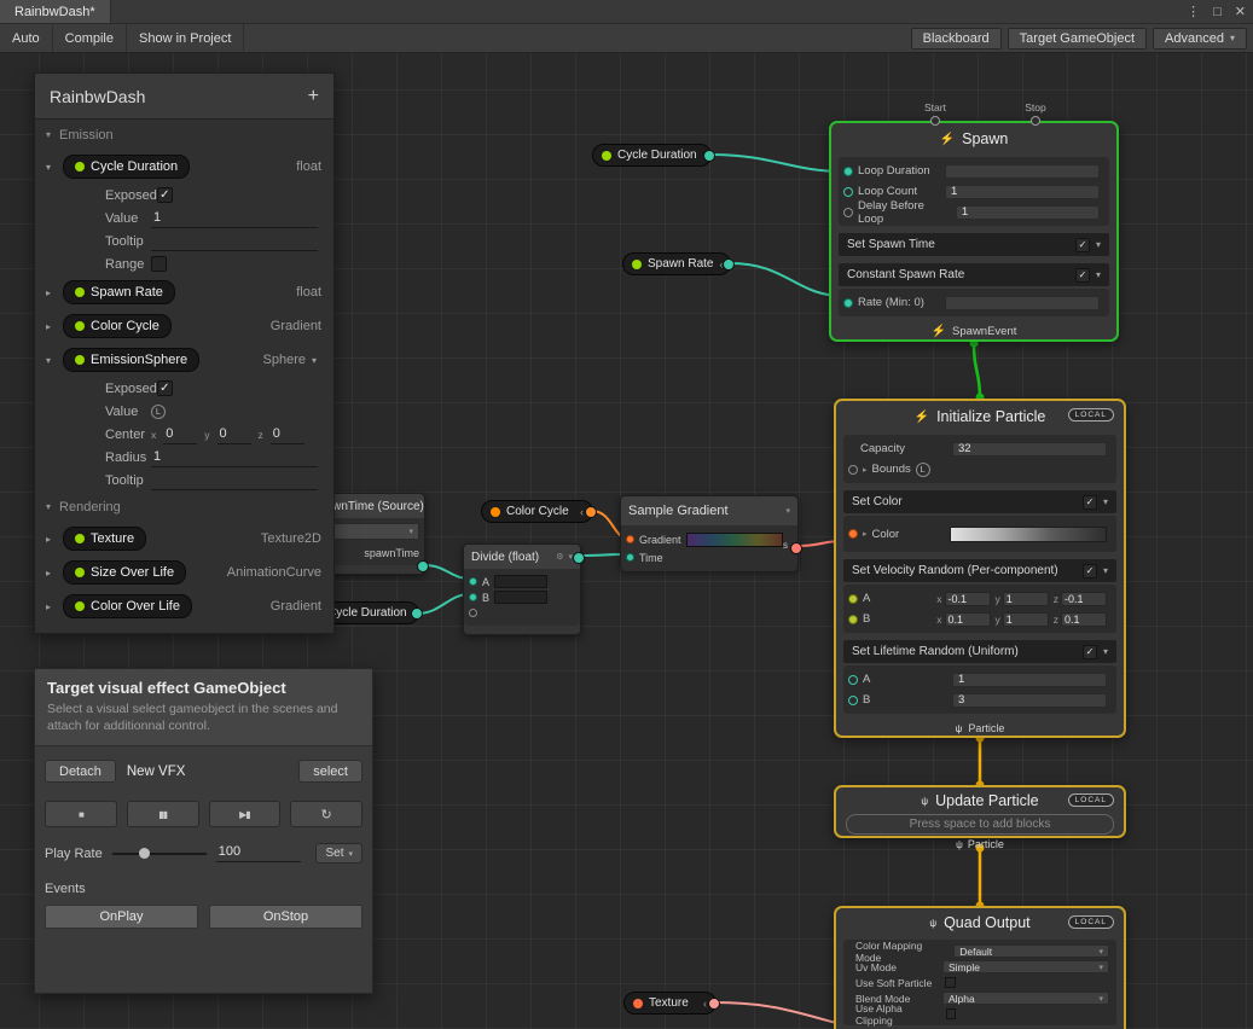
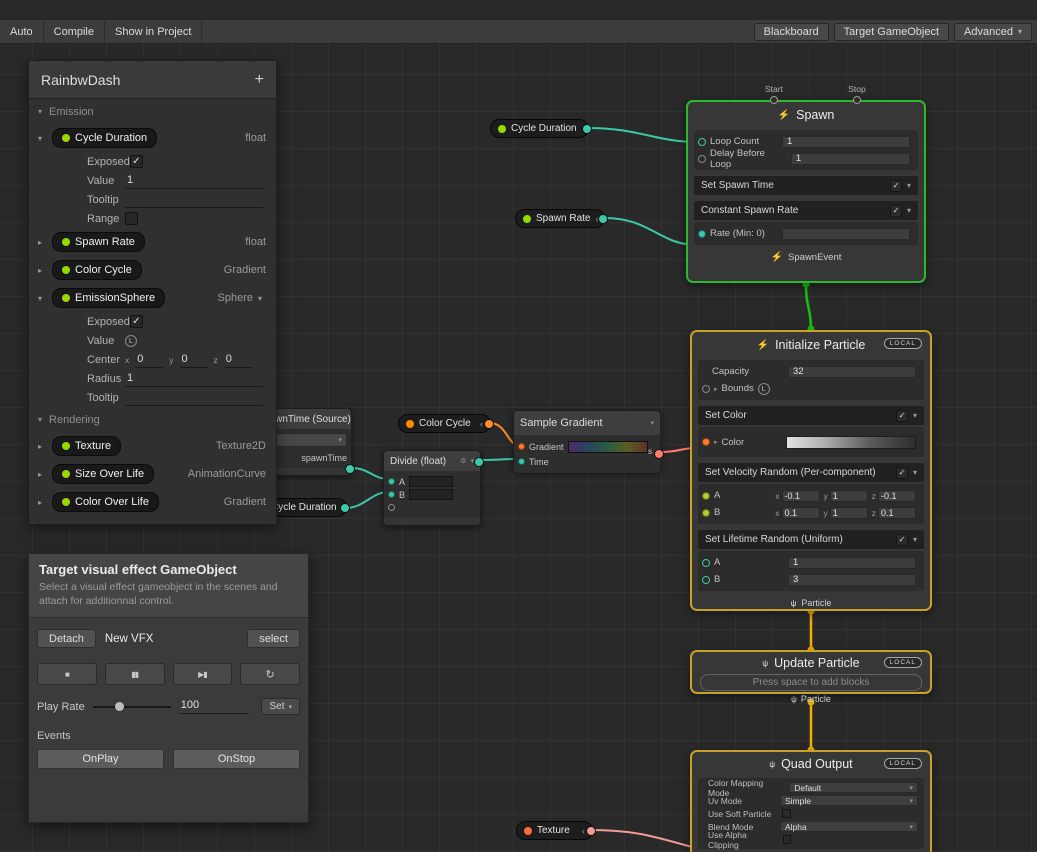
  Start
  Stop
  ⚡
  Spawn
- Loop Duration
  Loop Count
  1
  Delay Before Loop
  1
  Set Spawn Time
  ✓
  ▾
  Constant Spawn Rate
  ✓
  ▾
  Rate (Min: 0)
  ⚡
  SpawnEvent
  ⚡
  Initialize Particle
  Capacity
  32
  Bounds
  L
  Set Color
  ✓
  ▾
  Color
  Set Velocity Random (Per-component)
  ✓
  ▾
  A
  x
  -0.1
  y
  1
  z
  -0.1
  B
  x
  0.1
  y
  1
  z
  0.1
  Set Lifetime Random (Uniform)
  ✓
  ▾
  A
  1
  B
  3
  ψ
  Particle
  ψ
  Update Particle
  Press space to add blocks
  ψ
  Particle
  ψ
  Quad Output
  Color Mapping Mode
  Default
  Uv Mode
  Simple
  Use Soft Particle
  Blend Mode
  Alpha
  Use Alpha Clipping
  wnTime (Source)
  spawnTime
  Divide (float)
  A
  B
  Sample Gradient
  Gradient
  Time
  s
  Cycle Duration
  Spawn Rate
  ‹
  Color Cycle
  ‹
  ycle Duration
  Texture
  ‹
  RainbwDash
  +
  ▾
  Emission
  ▾
  Cycle Duration
  float
  Exposed
  ✓
  Value
  1
  Tooltip
  Range
  ▸
  Spawn Rate
  float
  ▸
  Color Cycle
  Gradient
  ▾
  EmissionSphere
  Sphere
  ▾
  Exposed
  ✓
  Value
  L
  Center
  x
  0
  y
  0
  z
  0
  Radius
  1
  Tooltip
  ▾
  Rendering
  ▸
  Texture
  Texture2D
  ▸
  Size Over Life
  AnimationCurve
  ▸
  Color Over Life
  Gradient
  Target visual effect GameObject
- Select a visual select gameobject in the scenes and attach for additionnal control.
+ Select a visual effect gameobject in the scenes and attach for additionnal control.
  Detach
  New VFX
  select
  ■
  ▮▮
  ▶▮
  ↻
  Play Rate
  100
  Set
  Events
  OnPlay
  OnStop
- RainbwDash*
- ⋮
- □
- ✕
  Auto
  Compile
  Show in Project
  Blackboard
  Target GameObject
  Advanced
  ▾
